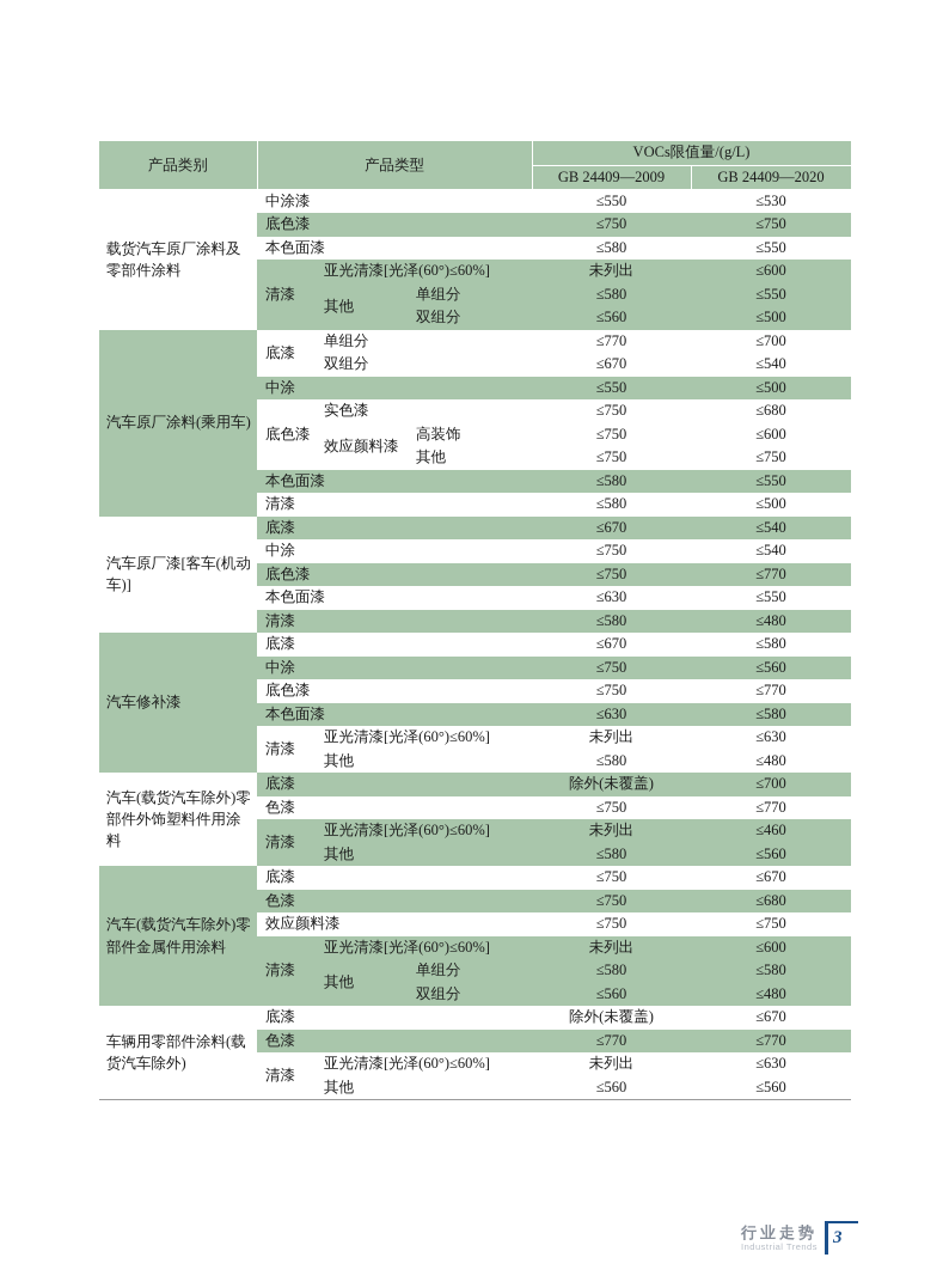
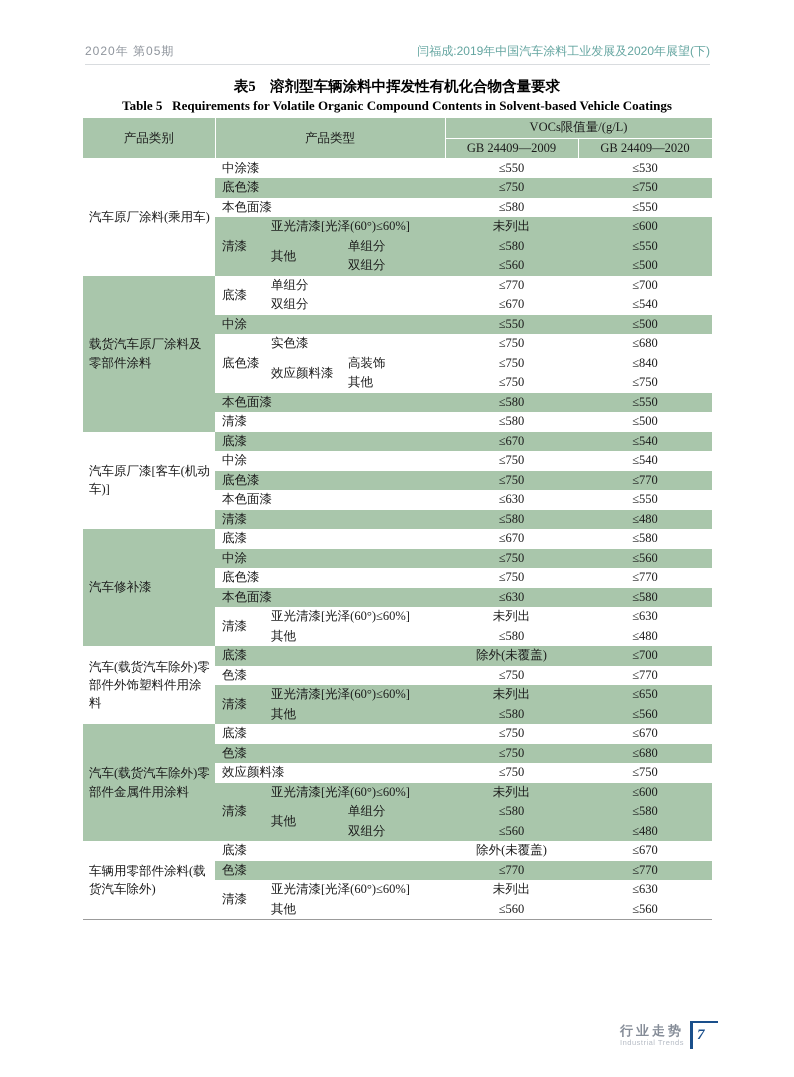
+ 2020年 第05期
+ 闫福成:2019年中国汽车涂料工业发展及2020年展望(下)
+ 表5 溶剂型车辆涂料中挥发性有机化合物含量要求
+ Table 5 Requirements for Volatile Organic Compound Contents in Solvent-based Vehicle Coatings
  产品类别	产品类型	VOCs限值量/(g/L)
  GB 24409—2009	GB 24409—2020
- 载货汽车原厂涂料及零部件涂料	中涂漆	≤550	≤530
+ 汽车原厂涂料(乘用车)	中涂漆	≤550	≤530
  底色漆	≤750	≤750
  本色面漆	≤580	≤550
  清漆	亚光清漆[光泽(60°)≤60%]	未列出	≤600
  其他	单组分	≤580	≤550
  双组分	≤560	≤500
- 汽车原厂涂料(乘用车)	底漆	单组分	≤770	≤700
+ 载货汽车原厂涂料及零部件涂料	底漆	单组分	≤770	≤700
  双组分	≤670	≤540
  中涂	≤550	≤500
  底色漆	实色漆	≤750	≤680
- 效应颜料漆	高装饰	≤750	≤600
+ 效应颜料漆	高装饰	≤750	≤840
  其他	≤750	≤750
  本色面漆	≤580	≤550
  清漆	≤580	≤500
  汽车原厂漆[客车(机动车)]	底漆	≤670	≤540
  中涂	≤750	≤540
  底色漆	≤750	≤770
  本色面漆	≤630	≤550
  清漆	≤580	≤480
  汽车修补漆	底漆	≤670	≤580
  中涂	≤750	≤560
  底色漆	≤750	≤770
  本色面漆	≤630	≤580
  清漆	亚光清漆[光泽(60°)≤60%]	未列出	≤630
  其他	≤580	≤480
  汽车(载货汽车除外)零部件外饰塑料件用涂料	底漆	除外(未覆盖)	≤700
  色漆	≤750	≤770
- 清漆	亚光清漆[光泽(60°)≤60%]	未列出	≤460
+ 清漆	亚光清漆[光泽(60°)≤60%]	未列出	≤650
  其他	≤580	≤560
  汽车(载货汽车除外)零部件金属件用涂料	底漆	≤750	≤670
  色漆	≤750	≤680
  效应颜料漆	≤750	≤750
  清漆	亚光清漆[光泽(60°)≤60%]	未列出	≤600
  其他	单组分	≤580	≤580
  双组分	≤560	≤480
  车辆用零部件涂料(载货汽车除外)	底漆	除外(未覆盖)	≤670
  色漆	≤770	≤770
  清漆	亚光清漆[光泽(60°)≤60%]	未列出	≤630
  其他	≤560	≤560
  行业走势
  Industrial Trends
- 3
+ 7
